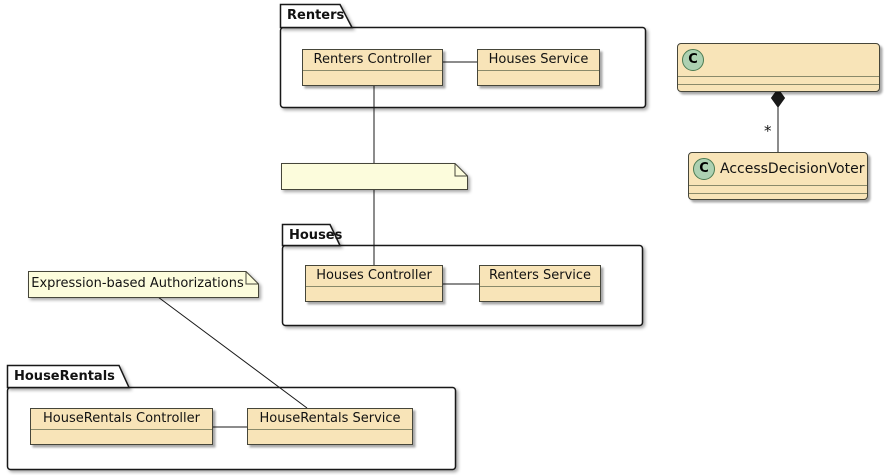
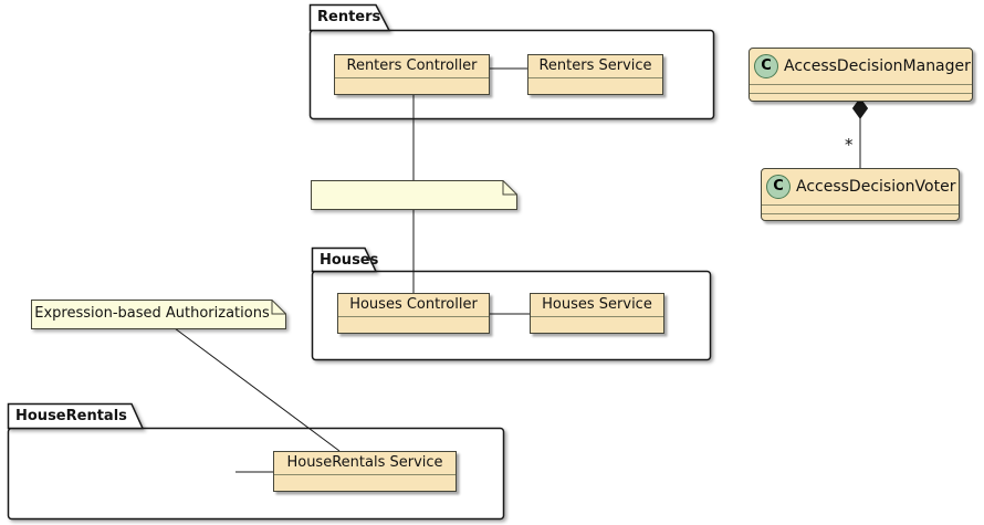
  Renters
  Houses
  HouseRentals
  Renters Controller
- Houses Service
+ Renters Service
  Houses Controller
- Renters Service
+ Houses Service
- HouseRentals Controller
  HouseRentals Service
  Expression-based Authorizations
  C
+ AccessDecisionManager
  C
  AccessDecisionVoter
  *
